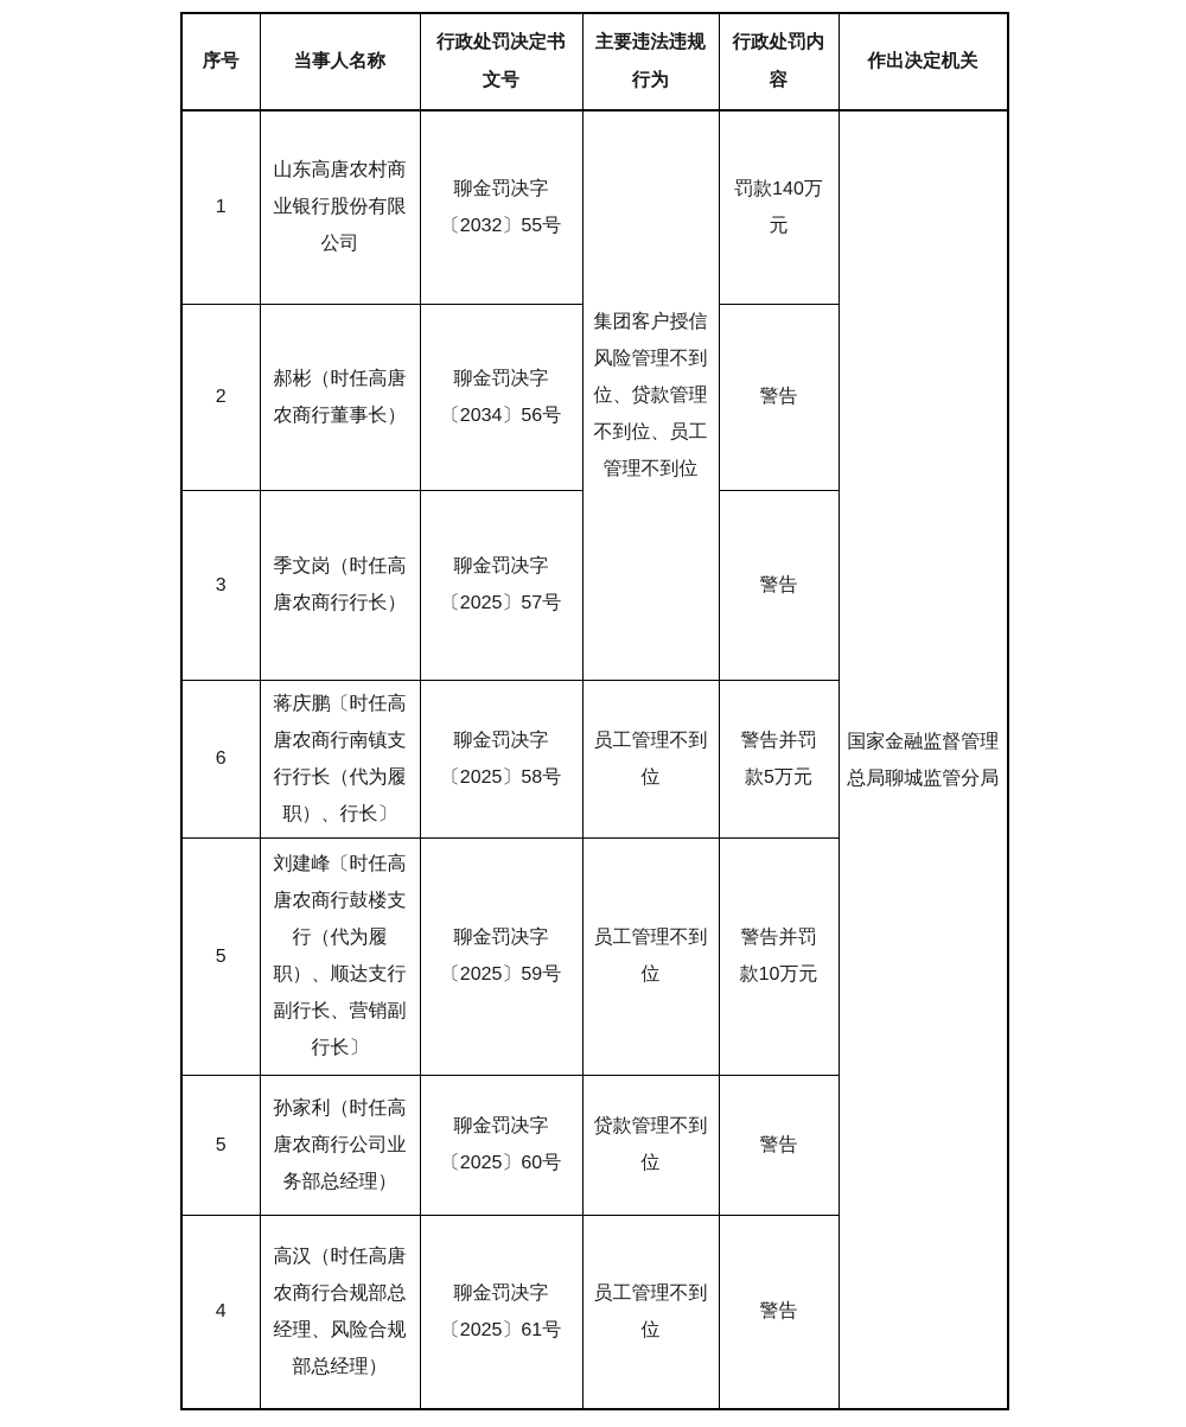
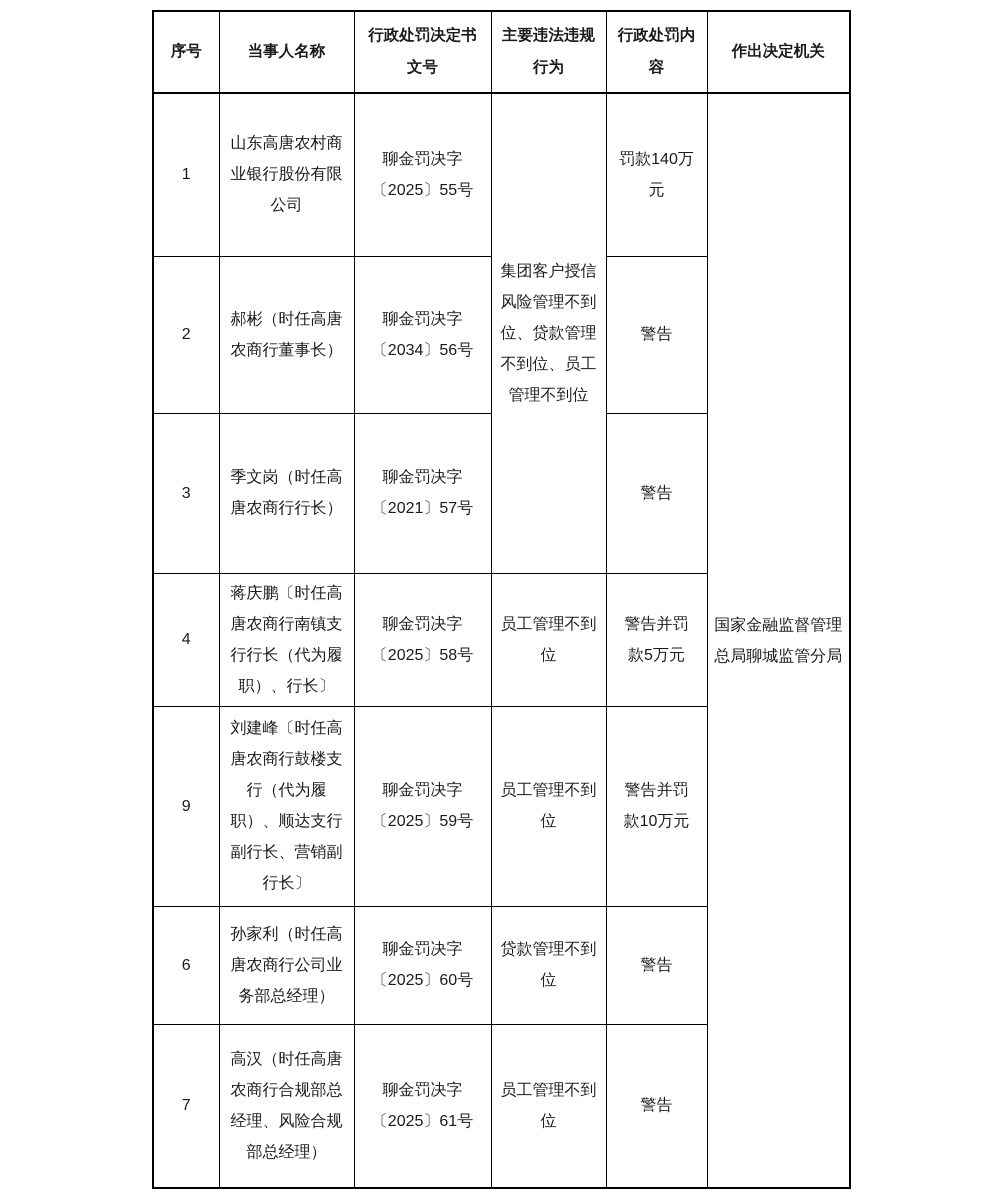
  序号	当事人名称	行政处罚决定书 文号	主要违法违规 行为	行政处罚内 容	作出决定机关
- 1	山东高唐农村商 业银行股份有限 公司	聊金罚决字 〔2032〕55号	集团客户授信 风险管理不到 位、贷款管理 不到位、员工 管理不到位	罚款140万 元	国家金融监督管理 总局聊城监管分局
+ 1	山东高唐农村商 业银行股份有限 公司	聊金罚决字 〔2025〕55号	集团客户授信 风险管理不到 位、贷款管理 不到位、员工 管理不到位	罚款140万 元	国家金融监督管理 总局聊城监管分局
  2	郝彬（时任高唐 农商行董事长）	聊金罚决字 〔2034〕56号	警告
- 3	季文岗（时任高 唐农商行行长）	聊金罚决字 〔2025〕57号	警告
+ 3	季文岗（时任高 唐农商行行长）	聊金罚决字 〔2021〕57号	警告
- 6	蒋庆鹏〔时任高 唐农商行南镇支 行行长（代为履 职）、行长〕	聊金罚决字 〔2025〕58号	员工管理不到 位	警告并罚 款5万元
+ 4	蒋庆鹏〔时任高 唐农商行南镇支 行行长（代为履 职）、行长〕	聊金罚决字 〔2025〕58号	员工管理不到 位	警告并罚 款5万元
- 5	刘建峰〔时任高 唐农商行鼓楼支 行（代为履 职）、顺达支行 副行长、营销副 行长〕	聊金罚决字 〔2025〕59号	员工管理不到 位	警告并罚 款10万元
+ 9	刘建峰〔时任高 唐农商行鼓楼支 行（代为履 职）、顺达支行 副行长、营销副 行长〕	聊金罚决字 〔2025〕59号	员工管理不到 位	警告并罚 款10万元
- 5	孙家利（时任高 唐农商行公司业 务部总经理）	聊金罚决字 〔2025〕60号	贷款管理不到 位	警告
+ 6	孙家利（时任高 唐农商行公司业 务部总经理）	聊金罚决字 〔2025〕60号	贷款管理不到 位	警告
- 4	高汉（时任高唐 农商行合规部总 经理、风险合规 部总经理）	聊金罚决字 〔2025〕61号	员工管理不到 位	警告
+ 7	高汉（时任高唐 农商行合规部总 经理、风险合规 部总经理）	聊金罚决字 〔2025〕61号	员工管理不到 位	警告
